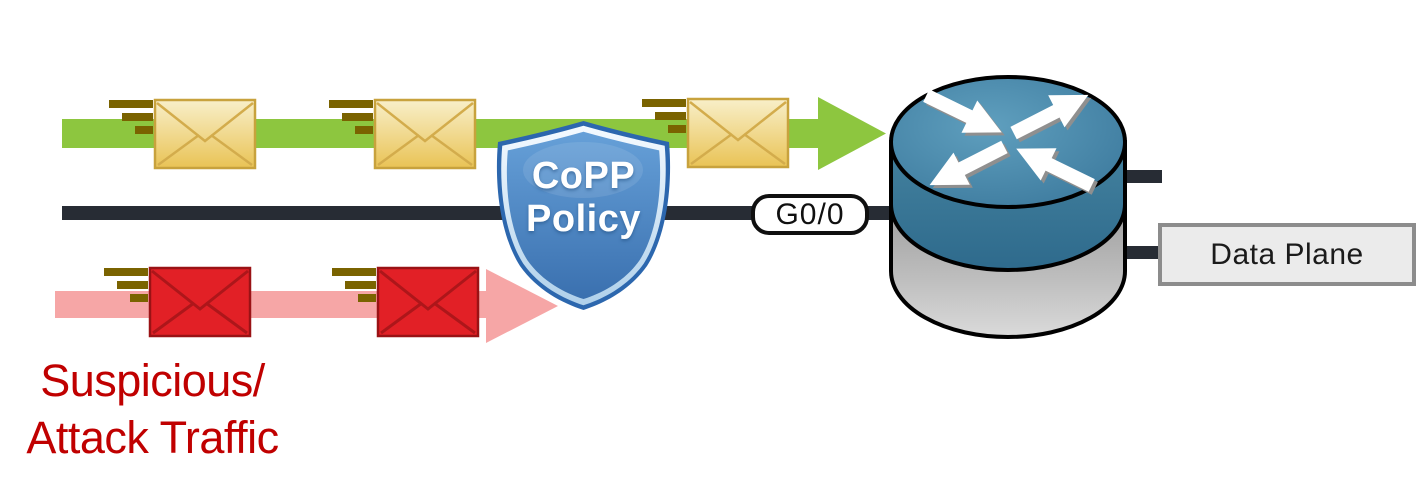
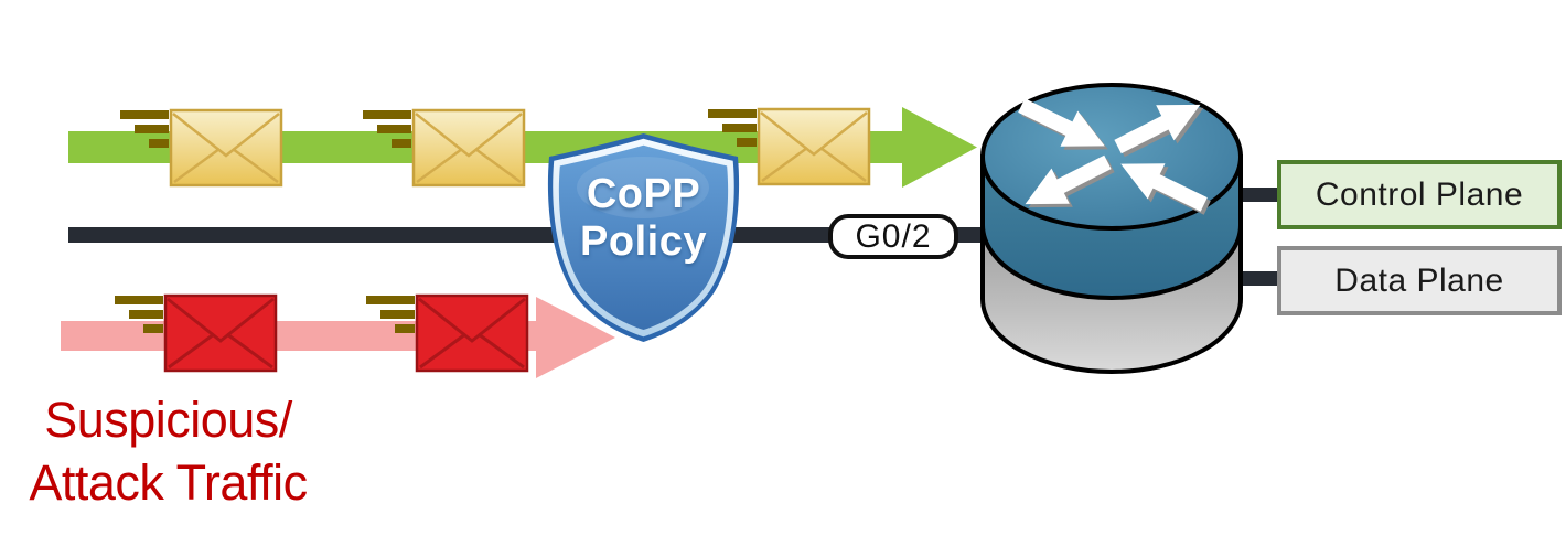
  CoPP
  Policy
- G0/0
+ G0/2
+ Control Plane
  Data Plane
  Suspicious/
  Attack Traffic
